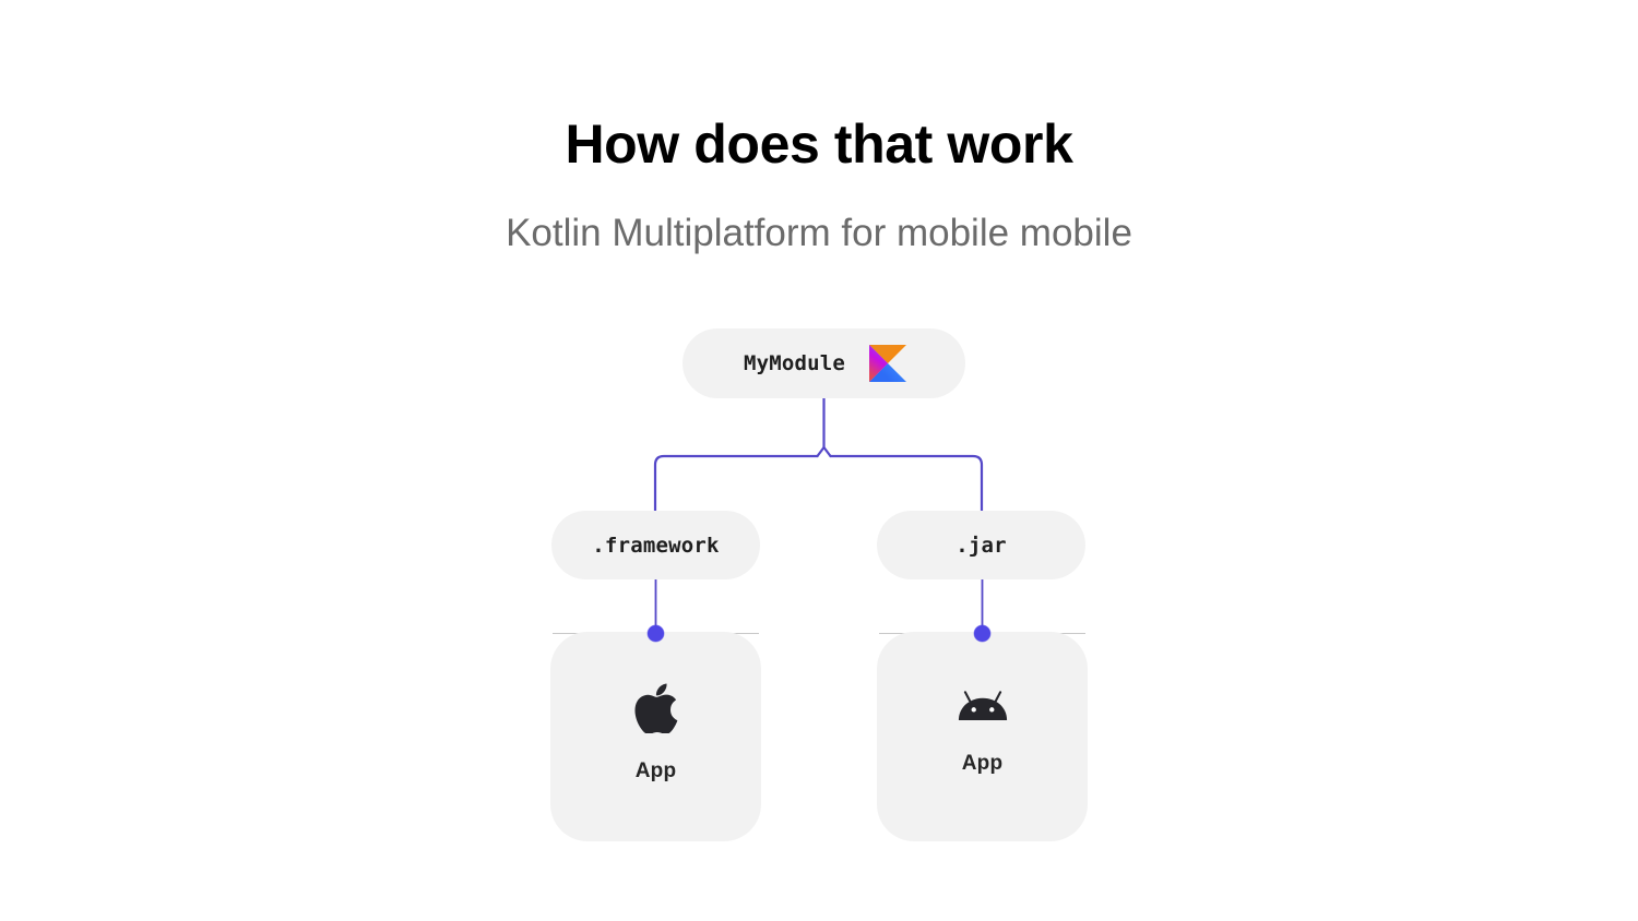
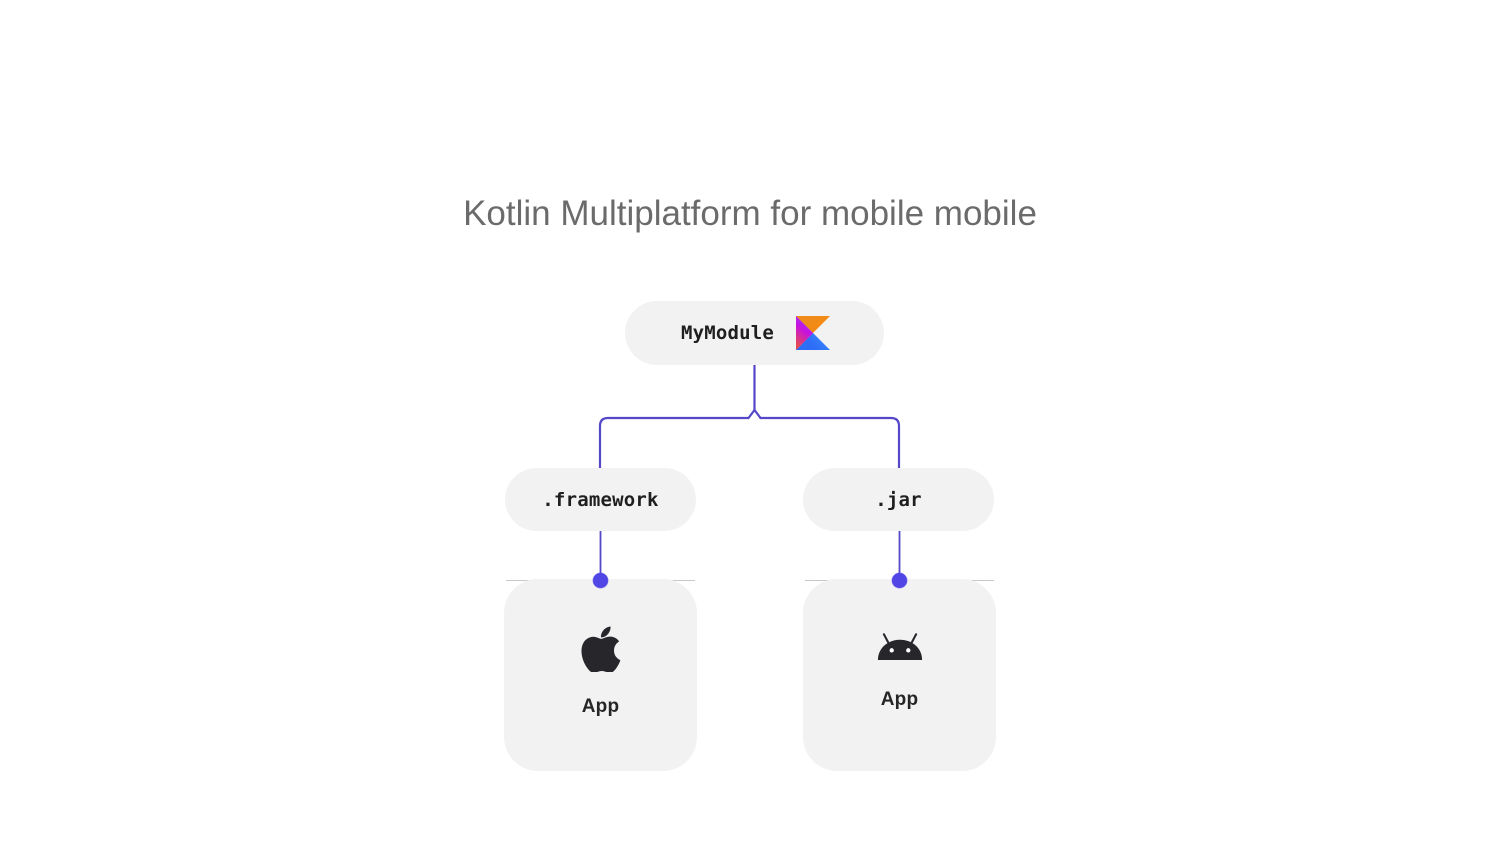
- How does that work
  Kotlin Multiplatform for mobile mobile
  MyModule
  .framework
  .jar
  App
  App
